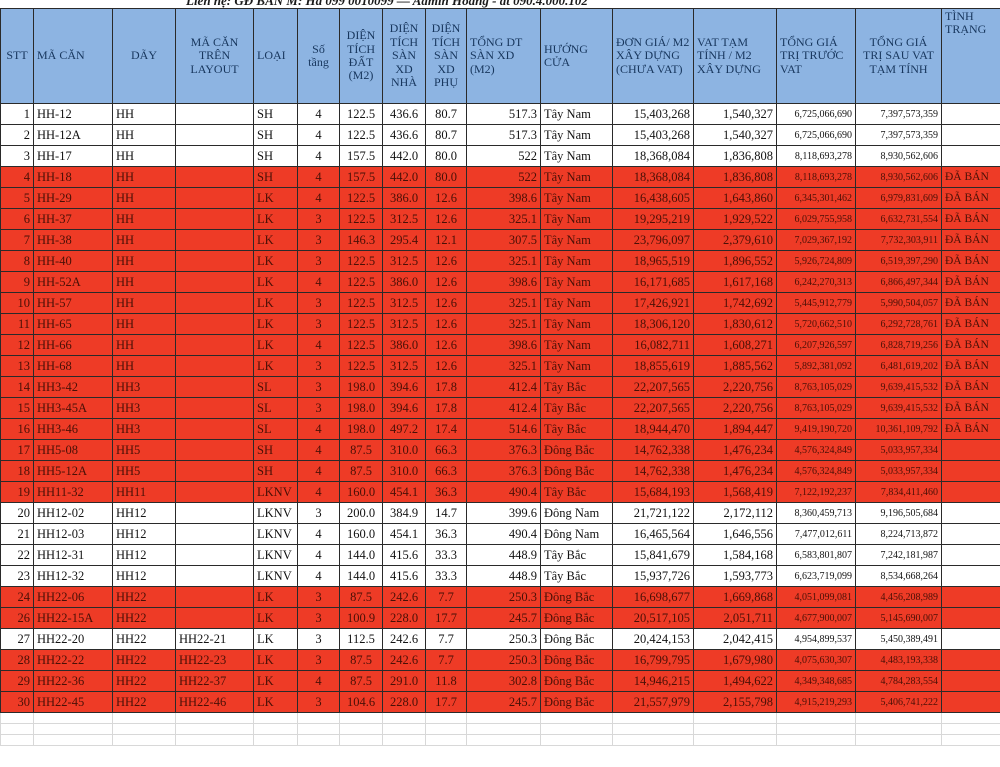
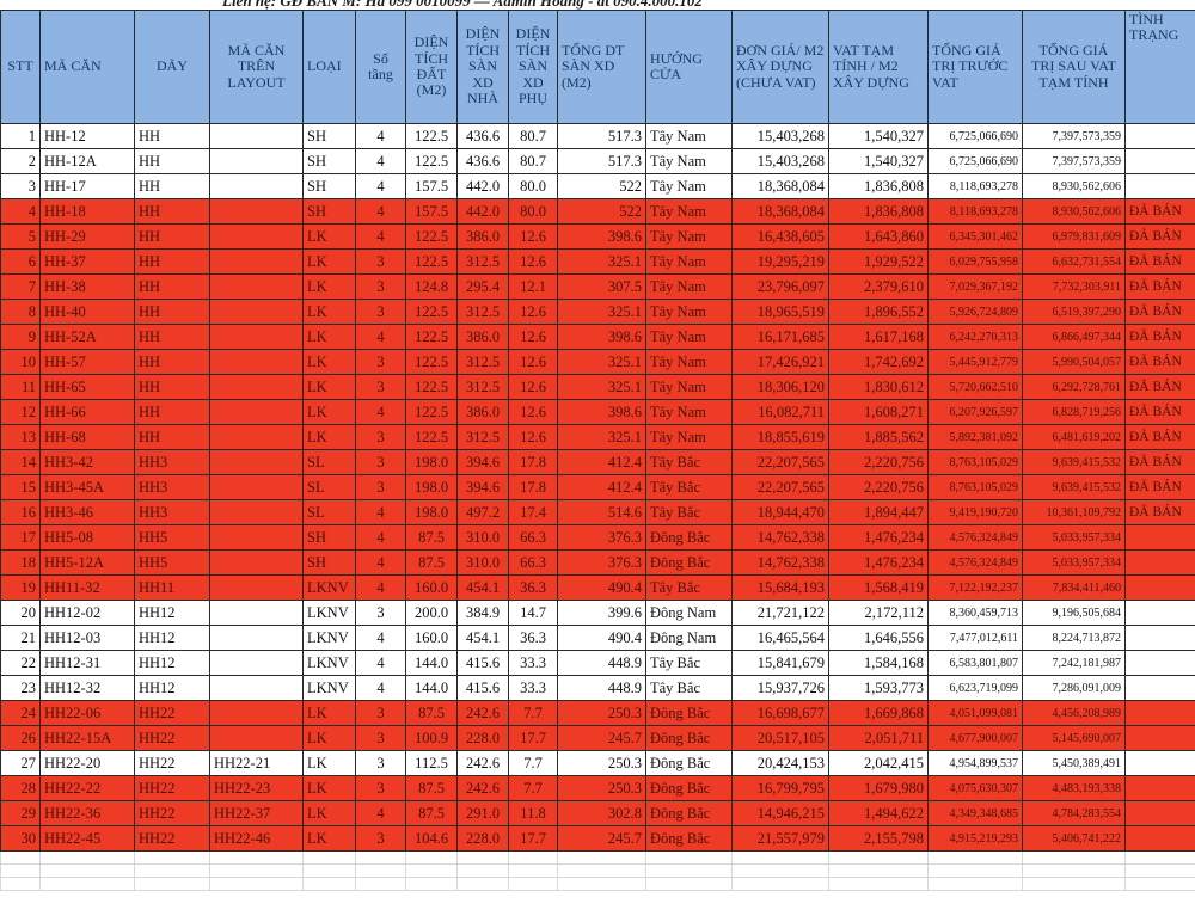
  Liên hệ: GĐ BÁN M: Hà 099 0010099 — Admin Hoàng - đt 090.4.000.102
  STT	MÃ CĂN	DÃY	MÃ CĂN TRÊN LAYOUT	LOẠI	Số tầng	DIỆN TÍCH ĐẤT (M2)	DIỆN TÍCH SÀN XD NHÀ	DIỆN TÍCH SÀN XD PHỤ	TỔNG DT SÀN XD (M2)	HƯỚNG CỬA	ĐƠN GIÁ/ M2 XÂY DỰNG (CHƯA VAT)	VAT TẠM TÍNH / M2 XÂY DỰNG	TỔNG GIÁ TRỊ TRƯỚC VAT	TỔNG GIÁ TRỊ SAU VAT TẠM TÍNH	TÌNH TRẠNG
  1	HH-12	HH		SH	4	122.5	436.6	80.7	517.3	Tây Nam	15,403,268	1,540,327	6,725,066,690	7,397,573,359
  2	HH-12A	HH		SH	4	122.5	436.6	80.7	517.3	Tây Nam	15,403,268	1,540,327	6,725,066,690	7,397,573,359
  3	HH-17	HH		SH	4	157.5	442.0	80.0	522	Tây Nam	18,368,084	1,836,808	8,118,693,278	8,930,562,606
  4	HH-18	HH		SH	4	157.5	442.0	80.0	522	Tây Nam	18,368,084	1,836,808	8,118,693,278	8,930,562,606	ĐÃ BÁN
  5	HH-29	HH		LK	4	122.5	386.0	12.6	398.6	Tây Nam	16,438,605	1,643,860	6,345,301,462	6,979,831,609	ĐÃ BÁN
  6	HH-37	HH		LK	3	122.5	312.5	12.6	325.1	Tây Nam	19,295,219	1,929,522	6,029,755,958	6,632,731,554	ĐÃ BÁN
- 7	HH-38	HH		LK	3	146.3	295.4	12.1	307.5	Tây Nam	23,796,097	2,379,610	7,029,367,192	7,732,303,911	ĐÃ BÁN
+ 7	HH-38	HH		LK	3	124.8	295.4	12.1	307.5	Tây Nam	23,796,097	2,379,610	7,029,367,192	7,732,303,911	ĐÃ BÁN
  8	HH-40	HH		LK	3	122.5	312.5	12.6	325.1	Tây Nam	18,965,519	1,896,552	5,926,724,809	6,519,397,290	ĐÃ BÁN
  9	HH-52A	HH		LK	4	122.5	386.0	12.6	398.6	Tây Nam	16,171,685	1,617,168	6,242,270,313	6,866,497,344	ĐÃ BÁN
  10	HH-57	HH		LK	3	122.5	312.5	12.6	325.1	Tây Nam	17,426,921	1,742,692	5,445,912,779	5,990,504,057	ĐÃ BÁN
  11	HH-65	HH		LK	3	122.5	312.5	12.6	325.1	Tây Nam	18,306,120	1,830,612	5,720,662,510	6,292,728,761	ĐÃ BÁN
  12	HH-66	HH		LK	4	122.5	386.0	12.6	398.6	Tây Nam	16,082,711	1,608,271	6,207,926,597	6,828,719,256	ĐÃ BÁN
  13	HH-68	HH		LK	3	122.5	312.5	12.6	325.1	Tây Nam	18,855,619	1,885,562	5,892,381,092	6,481,619,202	ĐÃ BÁN
  14	HH3-42	HH3		SL	3	198.0	394.6	17.8	412.4	Tây Bắc	22,207,565	2,220,756	8,763,105,029	9,639,415,532	ĐÃ BÁN
  15	HH3-45A	HH3		SL	3	198.0	394.6	17.8	412.4	Tây Bắc	22,207,565	2,220,756	8,763,105,029	9,639,415,532	ĐÃ BÁN
  16	HH3-46	HH3		SL	4	198.0	497.2	17.4	514.6	Tây Bắc	18,944,470	1,894,447	9,419,190,720	10,361,109,792	ĐÃ BÁN
  17	HH5-08	HH5		SH	4	87.5	310.0	66.3	376.3	Đông Bắc	14,762,338	1,476,234	4,576,324,849	5,033,957,334
  18	HH5-12A	HH5		SH	4	87.5	310.0	66.3	376.3	Đông Bắc	14,762,338	1,476,234	4,576,324,849	5,033,957,334
  19	HH11-32	HH11		LKNV	4	160.0	454.1	36.3	490.4	Tây Bắc	15,684,193	1,568,419	7,122,192,237	7,834,411,460
  20	HH12-02	HH12		LKNV	3	200.0	384.9	14.7	399.6	Đông Nam	21,721,122	2,172,112	8,360,459,713	9,196,505,684
  21	HH12-03	HH12		LKNV	4	160.0	454.1	36.3	490.4	Đông Nam	16,465,564	1,646,556	7,477,012,611	8,224,713,872
  22	HH12-31	HH12		LKNV	4	144.0	415.6	33.3	448.9	Tây Bắc	15,841,679	1,584,168	6,583,801,807	7,242,181,987
- 23	HH12-32	HH12		LKNV	4	144.0	415.6	33.3	448.9	Tây Bắc	15,937,726	1,593,773	6,623,719,099	8,534,668,264
+ 23	HH12-32	HH12		LKNV	4	144.0	415.6	33.3	448.9	Tây Bắc	15,937,726	1,593,773	6,623,719,099	7,286,091,009
  24	HH22-06	HH22		LK	3	87.5	242.6	7.7	250.3	Đông Bắc	16,698,677	1,669,868	4,051,099,081	4,456,208,989
  26	HH22-15A	HH22		LK	3	100.9	228.0	17.7	245.7	Đông Bắc	20,517,105	2,051,711	4,677,900,007	5,145,690,007
  27	HH22-20	HH22	HH22-21	LK	3	112.5	242.6	7.7	250.3	Đông Bắc	20,424,153	2,042,415	4,954,899,537	5,450,389,491
  28	HH22-22	HH22	HH22-23	LK	3	87.5	242.6	7.7	250.3	Đông Bắc	16,799,795	1,679,980	4,075,630,307	4,483,193,338
  29	HH22-36	HH22	HH22-37	LK	4	87.5	291.0	11.8	302.8	Đông Bắc	14,946,215	1,494,622	4,349,348,685	4,784,283,554
  30	HH22-45	HH22	HH22-46	LK	3	104.6	228.0	17.7	245.7	Đông Bắc	21,557,979	2,155,798	4,915,219,293	5,406,741,222
